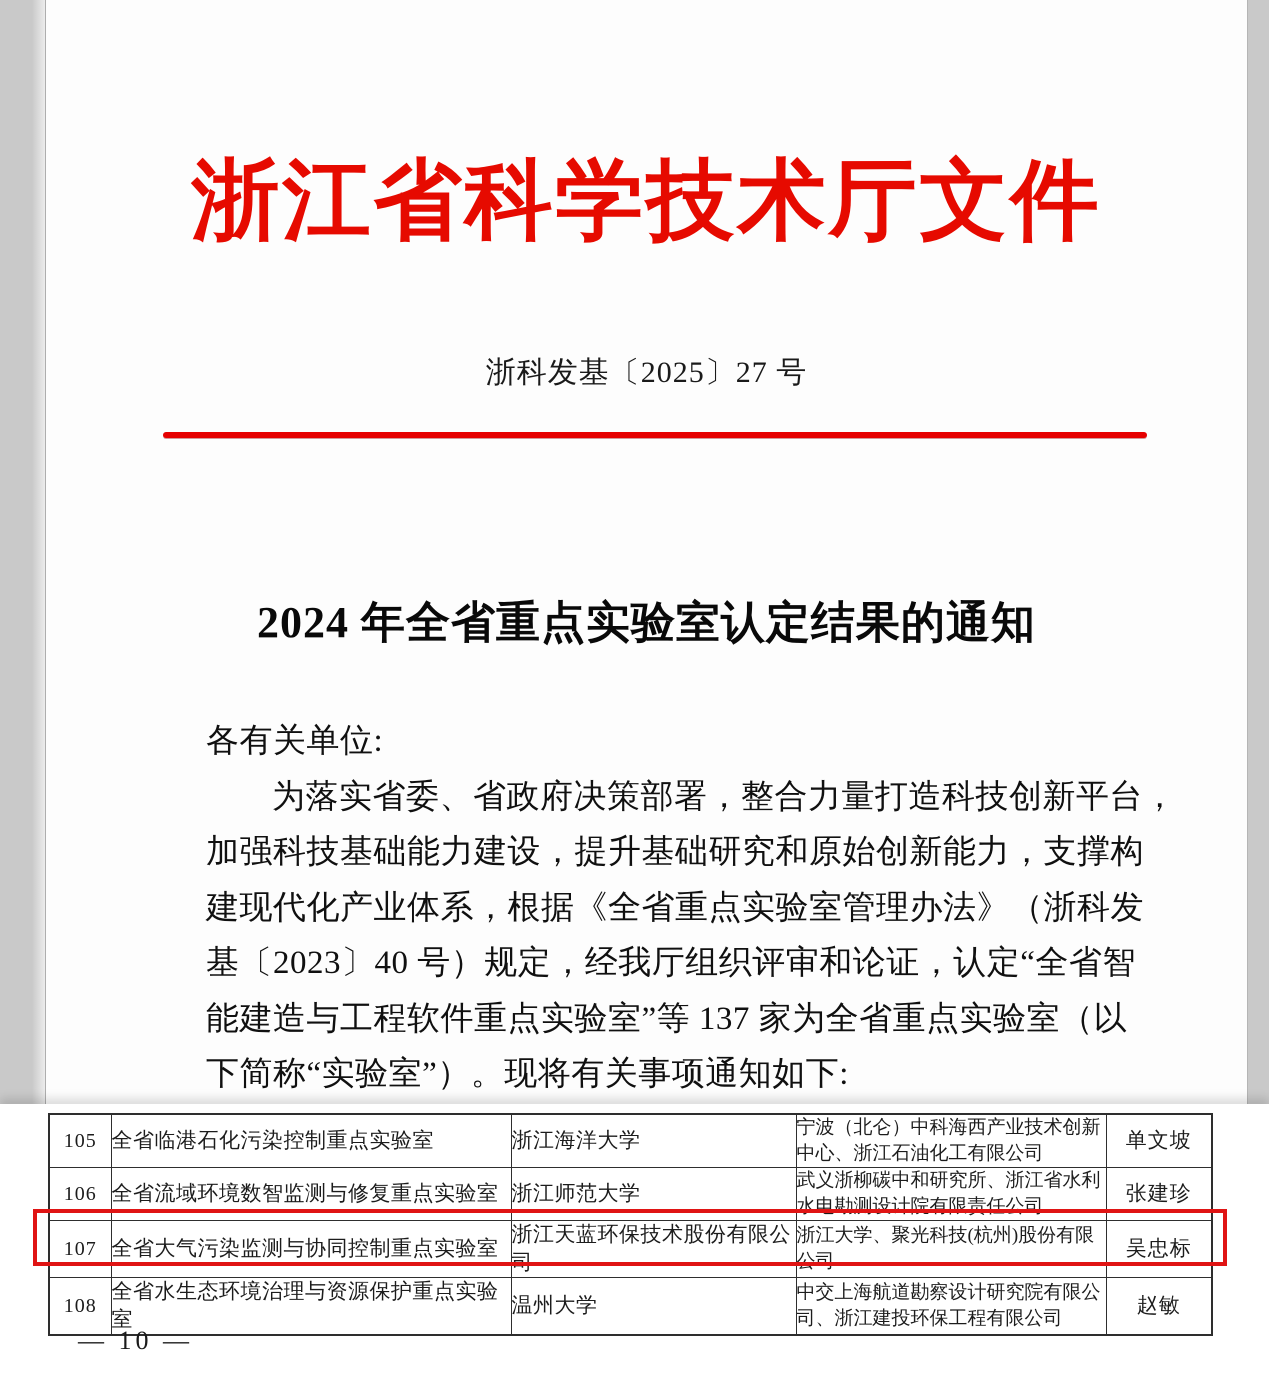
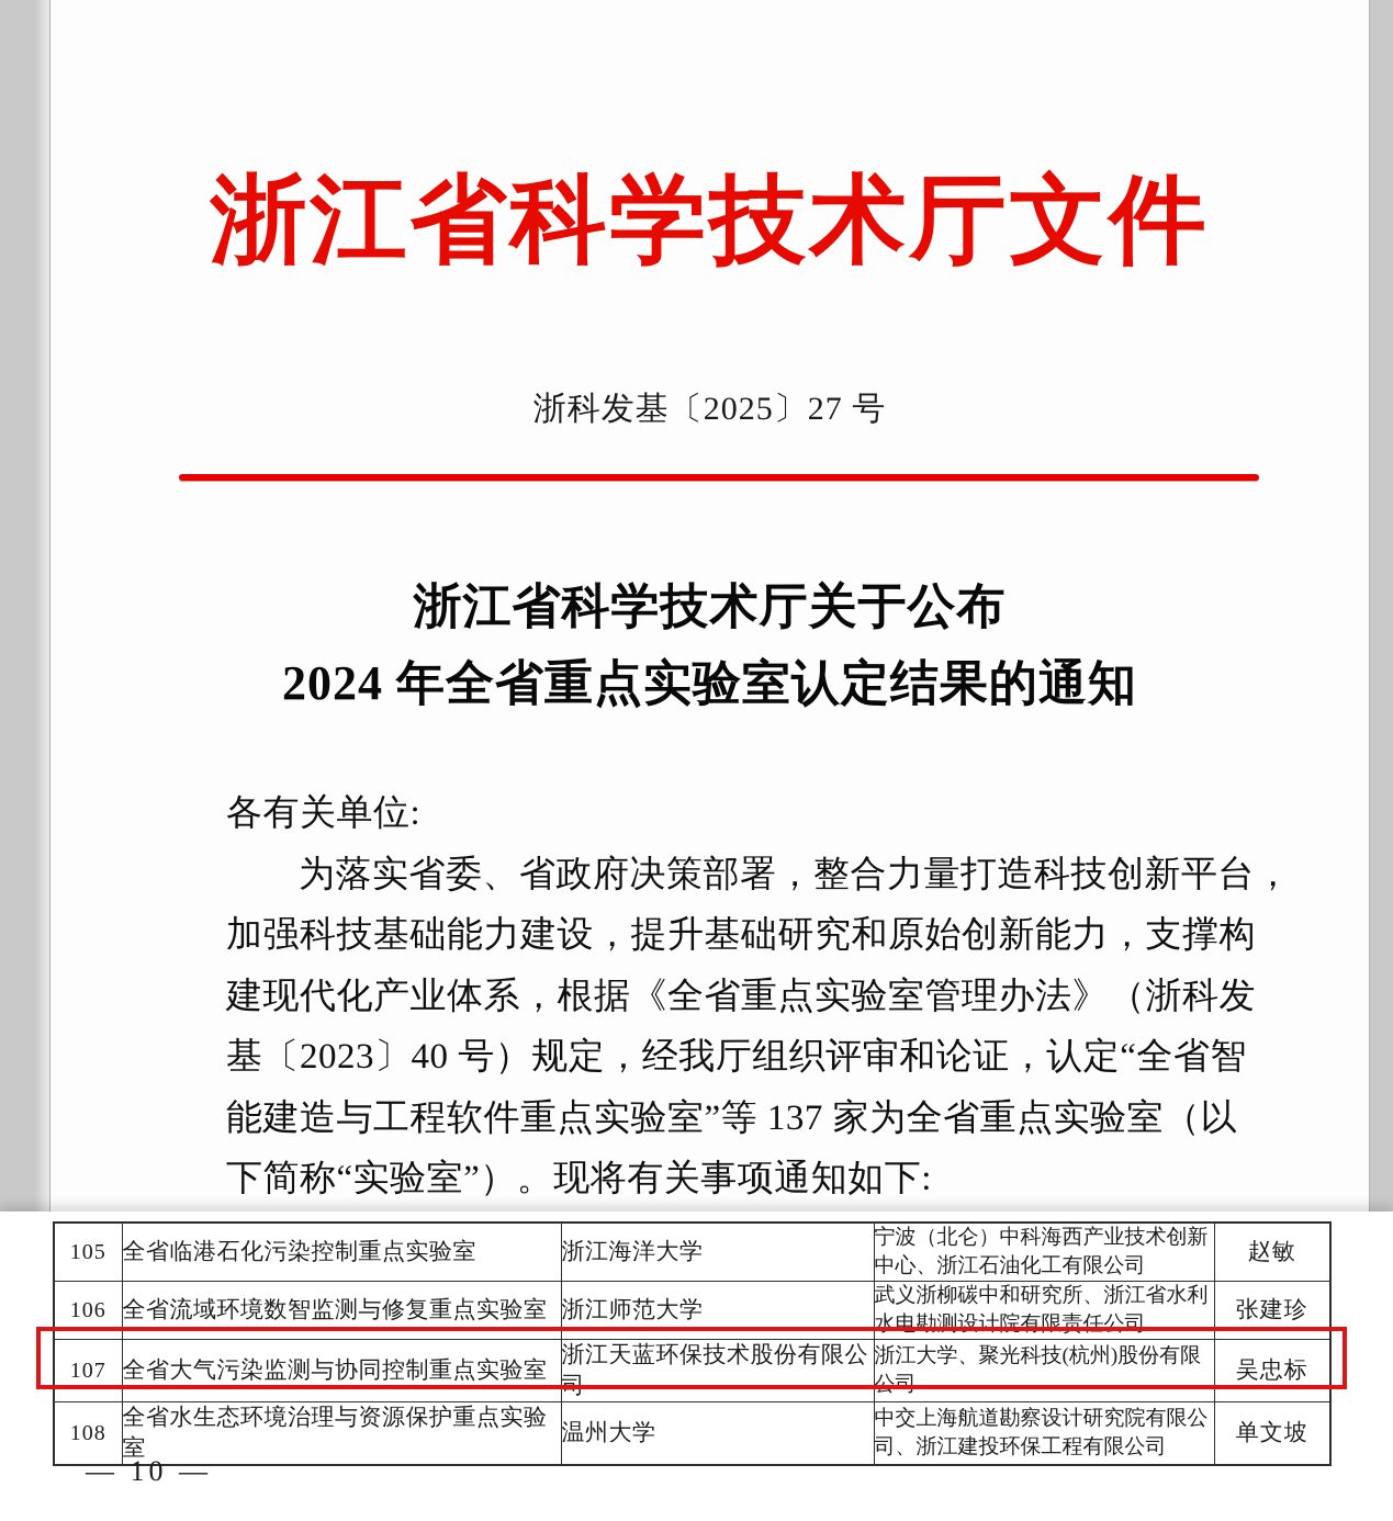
  浙江省科学技术厅文件
  浙科发基〔2025〕27 号
+ 浙江省科学技术厅关于公布
  2024 年全省重点实验室认定结果的通知
  各有关单位:
  为落实省委、省政府决策部署，整合力量打造科技创新平台，
  加强科技基础能力建设，提升基础研究和原始创新能力，支撑构
  建现代化产业体系，根据《全省重点实验室管理办法》（浙科发
  基〔2023〕40 号）规定，经我厅组织评审和论证，认定“全省智
  能建造与工程软件重点实验室”等 137 家为全省重点实验室（以
  下简称“实验室”）。现将有关事项通知如下:
- 105	全省临港石化污染控制重点实验室	浙江海洋大学	宁波（北仑）中科海西产业技术创新中心、浙江石油化工有限公司	单文坡
+ 105	全省临港石化污染控制重点实验室	浙江海洋大学	宁波（北仑）中科海西产业技术创新中心、浙江石油化工有限公司	赵敏
  106	全省流域环境数智监测与修复重点实验室	浙江师范大学	武义浙柳碳中和研究所、浙江省水利水电勘测设计院有限责任公司	张建珍
  107	全省大气污染监测与协同控制重点实验室	浙江天蓝环保技术股份有限公司	浙江大学、聚光科技(杭州)股份有限公司	吴忠标
- 108	全省水生态环境治理与资源保护重点实验室	温州大学	中交上海航道勘察设计研究院有限公司、浙江建投环保工程有限公司	赵敏
+ 108	全省水生态环境治理与资源保护重点实验室	温州大学	中交上海航道勘察设计研究院有限公司、浙江建投环保工程有限公司	单文坡
  — 10 —
